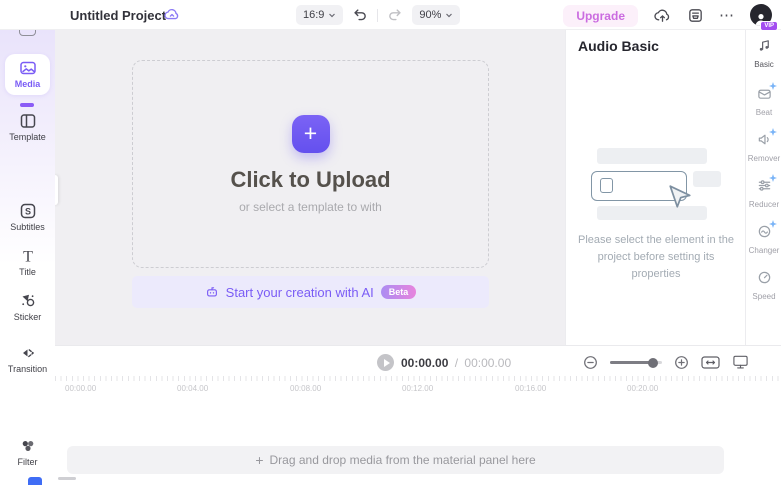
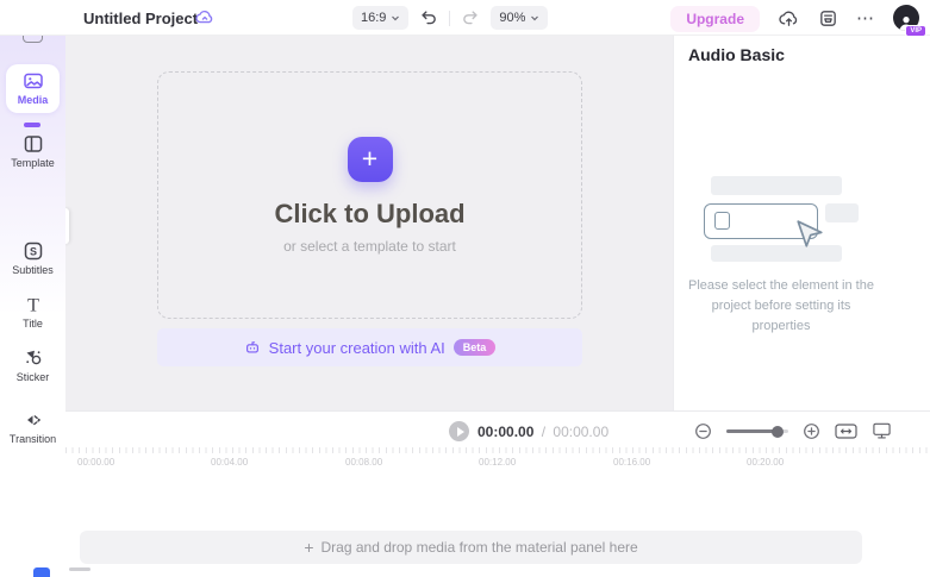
  Untitled Project
  16:9
  90%
  Upgrade
  ⋯
  Media
  Template
  S
  Subtitles
  T
  Title
  Sticker
  Transition
- Filter
  +
  Click to Upload
- or select a template to with
+ or select a template to start
  Start your creation with AI
  Beta
  Audio Basic
  Please select the element in the project before setting its properties
- Basic
- Beat
- Remover
- Reducer
- Changer
- Speed
  00:00.00 / 00:00.00
  00:00.00
  00:04.00
  00:08.00
  00:12.00
  00:16.00
  00:20.00
  +
  Drag and drop media from the material panel here
